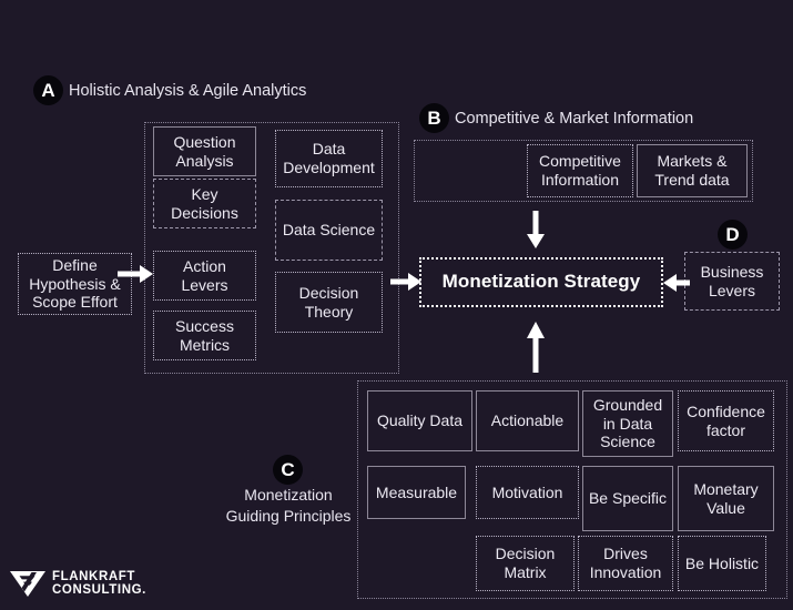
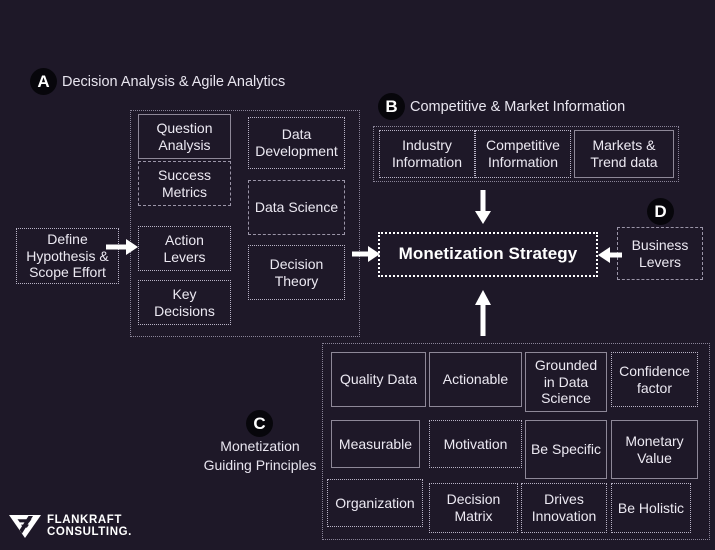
  A
- Holistic Analysis & Agile Analytics
+ Decision Analysis & Agile Analytics
  Question Analysis
- Key Decisions
+ Success Metrics
  Action Levers
- Success Metrics
+ Key Decisions
  Data Development
  Data Science
  Decision Theory
  Define Hypothesis & Scope Effort
  B
  Competitive & Market Information
+ Industry Information
  Competitive Information
  Markets & Trend data
  Monetization Strategy
  D
  Business Levers
  C
  Monetization Guiding Principles
  Quality Data
  Actionable
  Grounded in Data Science
  Confidence factor
  Measurable
  Motivation
  Be Specific
  Monetary Value
+ Organization
  Decision Matrix
  Drives Innovation
  Be Holistic
  FLANKRAFT
  CONSULTING.
